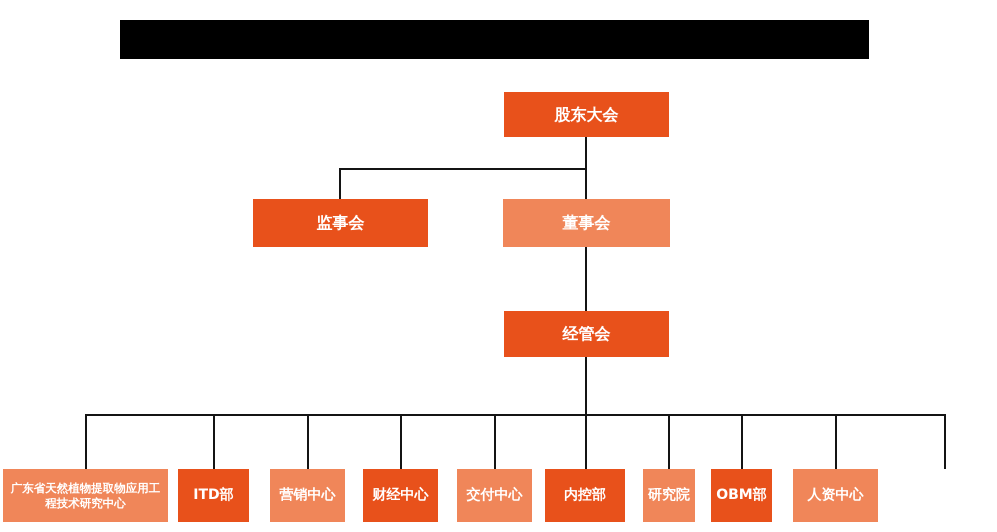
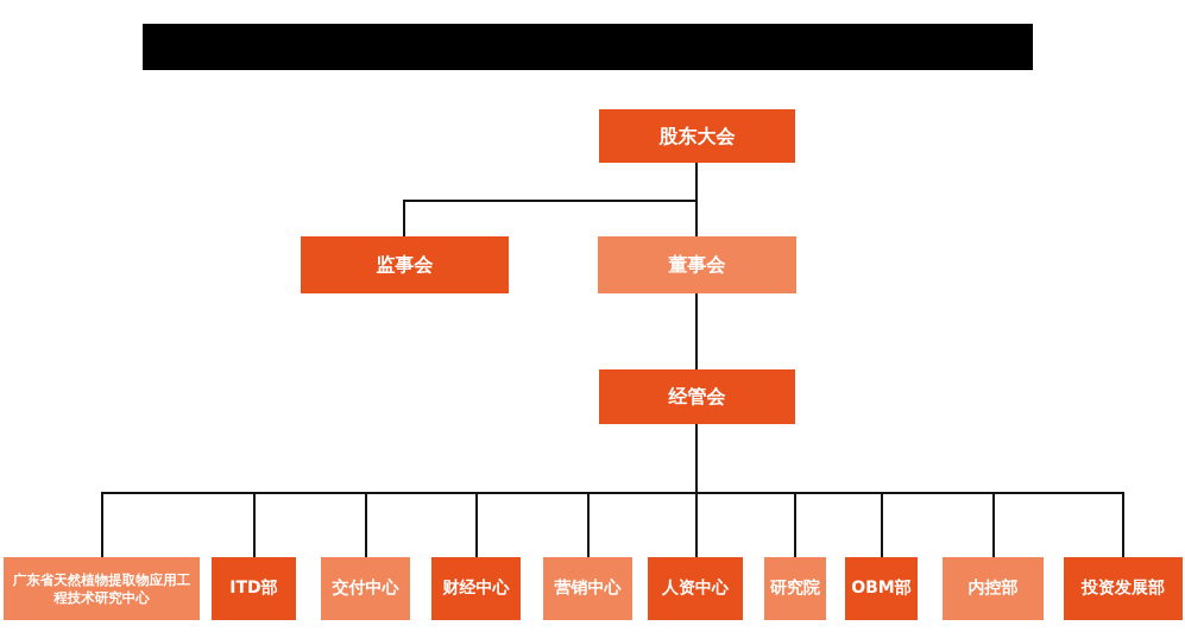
  股东大会
  监事会
  董事会
  经管会
  广东省天然植物提取物应用工程技术研究中心
  ITD部
- 营销中心
+ 交付中心
  财经中心
- 交付中心
+ 营销中心
- 内控部
+ 人资中心
  研究院
  OBM部
- 人资中心
+ 内控部
+ 投资发展部
